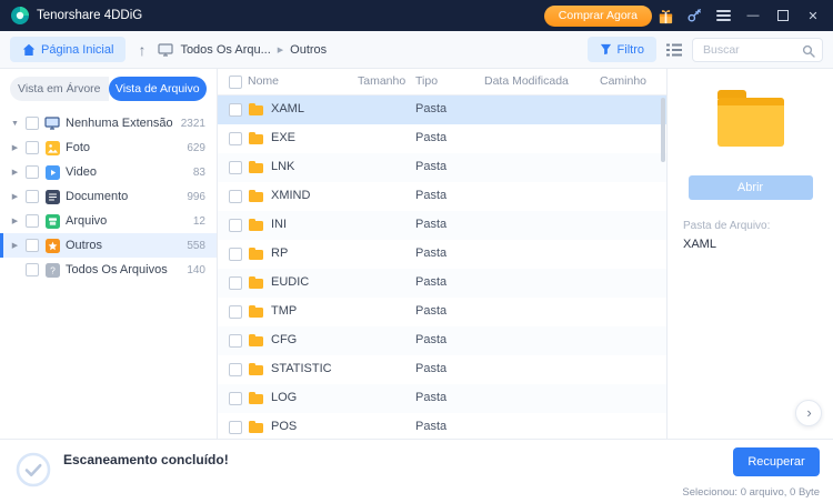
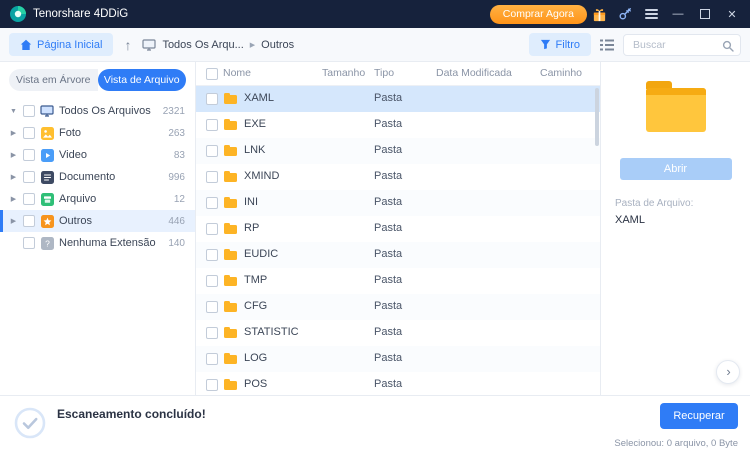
  Tenorshare 4DDiG
  Comprar Agora
  —
  ✕
  Página Inicial
  ↑
  Todos Os Arqu...
  Outros
  Filtro
  Buscar
  Vista em Árvore
  Vista de Arquivo
- Nenhuma Extensão
+ Todos Os Arquivos
  2321
  Foto
- 629
+ 263
  Video
  83
  Documento
  996
  Arquivo
  12
  Outros
- 558
+ 446
  ?
- Todos Os Arquivos
+ Nenhuma Extensão
  140
  Nome
  Tamanho
  Tipo
  Data Modificada
  Caminho
  XAML
  Pasta
  EXE
  Pasta
  LNK
  Pasta
  XMIND
  Pasta
  INI
  Pasta
  RP
  Pasta
  EUDIC
  Pasta
  TMP
  Pasta
  CFG
  Pasta
  STATISTIC
  Pasta
  LOG
  Pasta
  POS
  Pasta
  Abrir
  Pasta de Arquivo:
  XAML
  ›
  Escaneamento concluído!
  Recuperar
  Selecionou: 0 arquivo, 0 Byte
